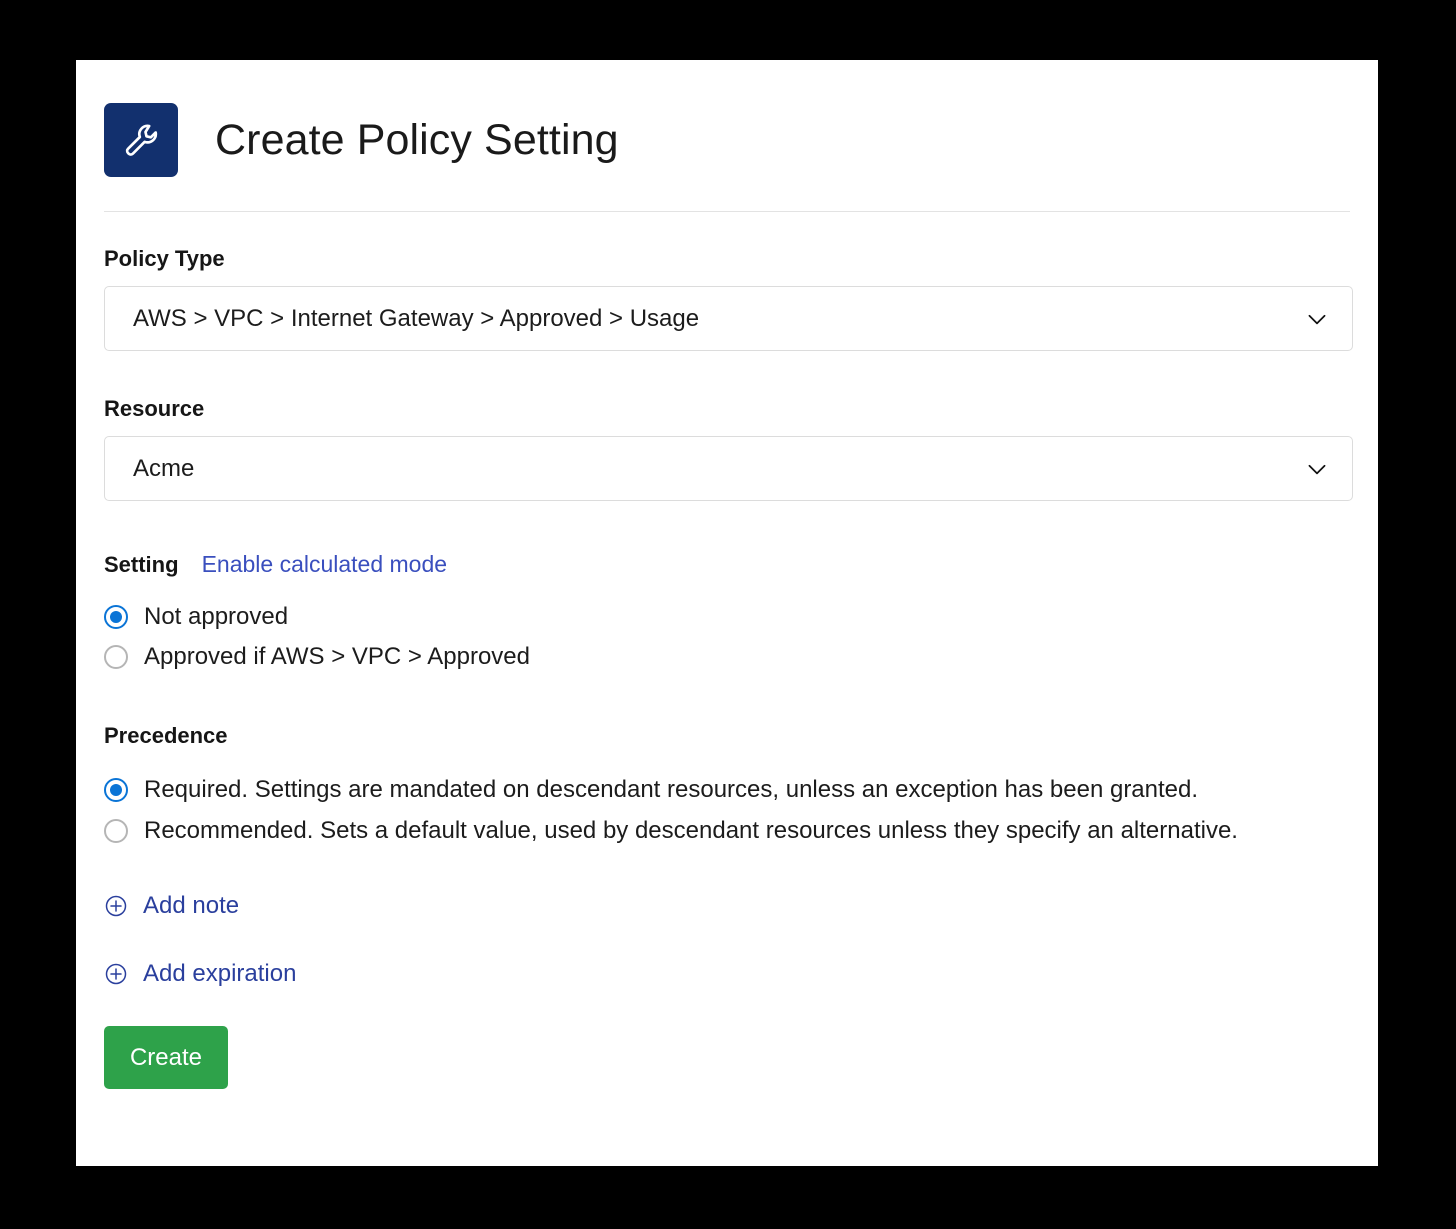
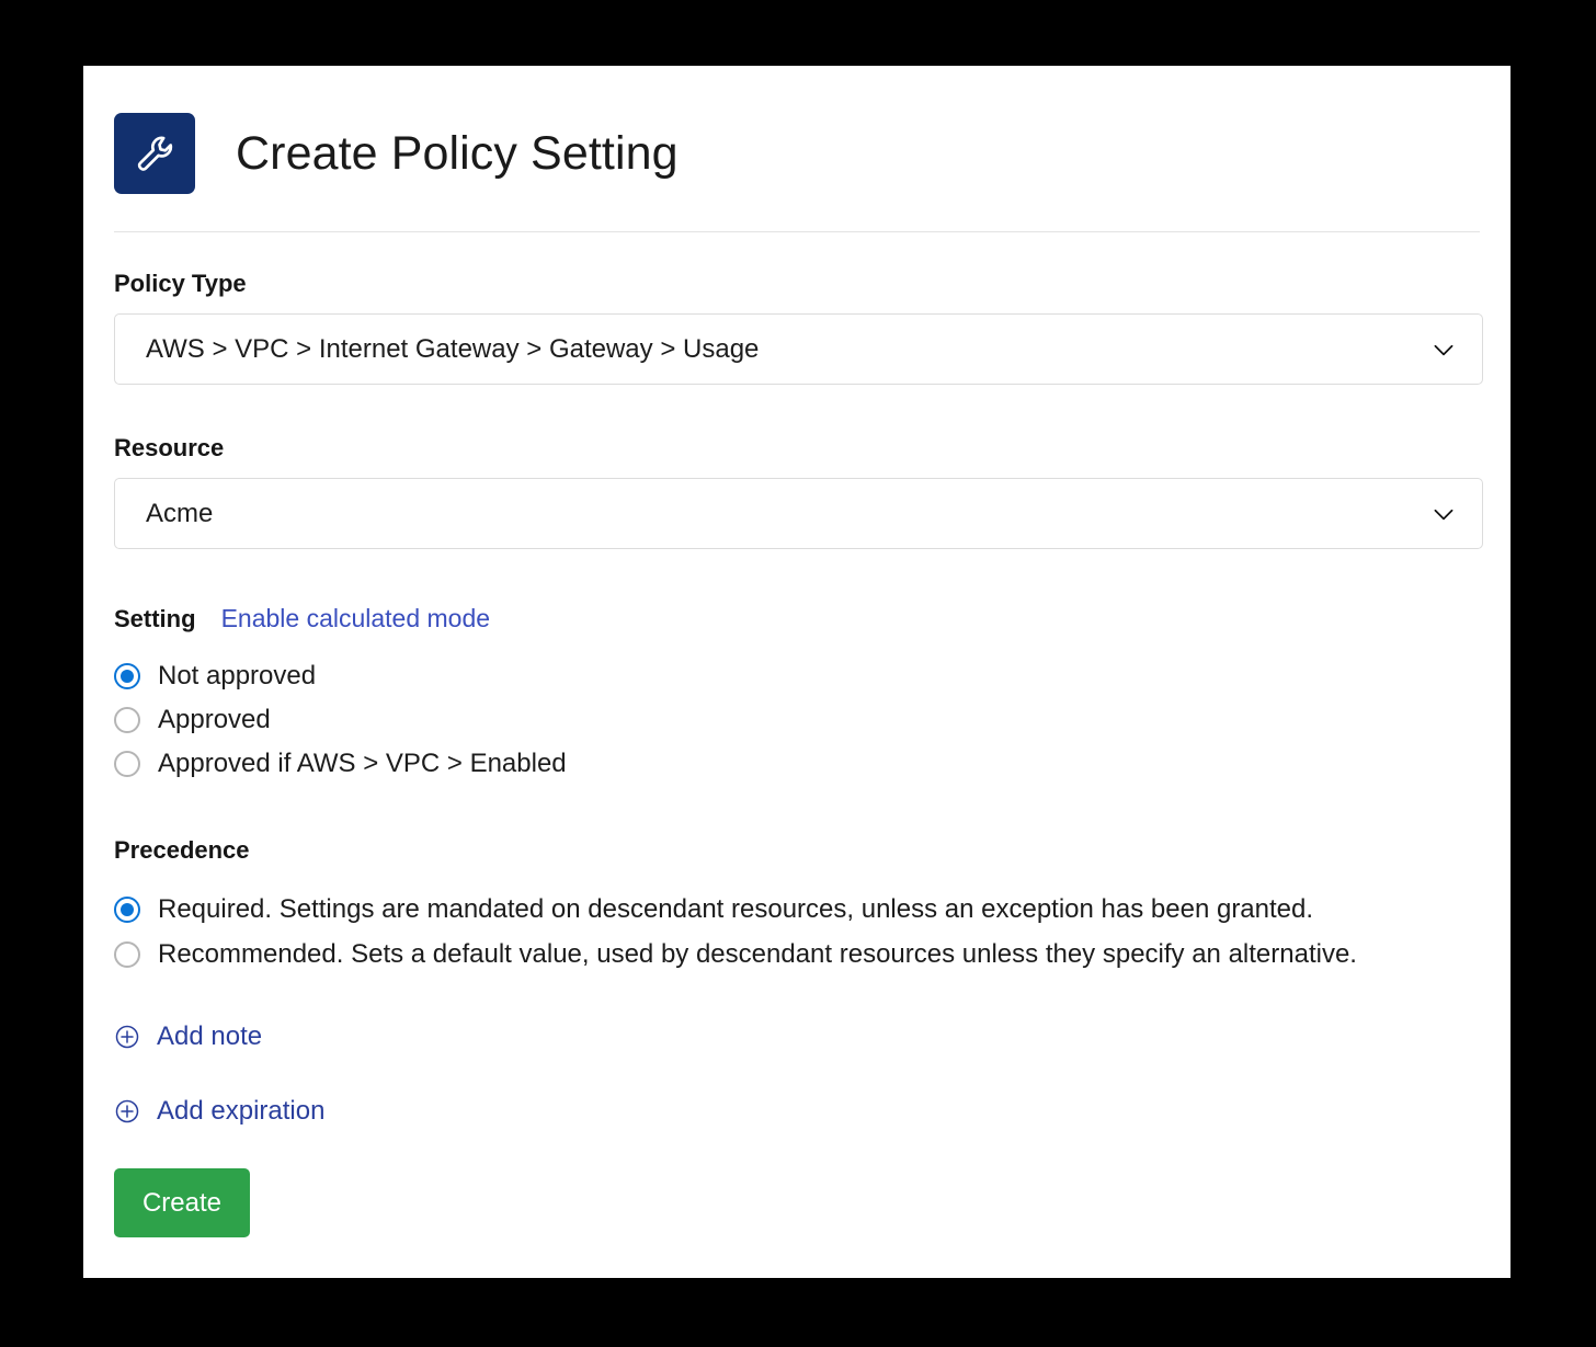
  Create Policy Setting
  Policy Type
- AWS > VPC > Internet Gateway > Approved > Usage
+ AWS > VPC > Internet Gateway > Gateway > Usage
  Resource
  Acme
  Setting
  Enable calculated mode
  Not approved
+ Approved
- Approved if AWS > VPC > Approved
+ Approved if AWS > VPC > Enabled
  Precedence
  Required. Settings are mandated on descendant resources, unless an exception has been granted.
  Recommended. Sets a default value, used by descendant resources unless they specify an alternative.
  Add note
  Add expiration
  Create
